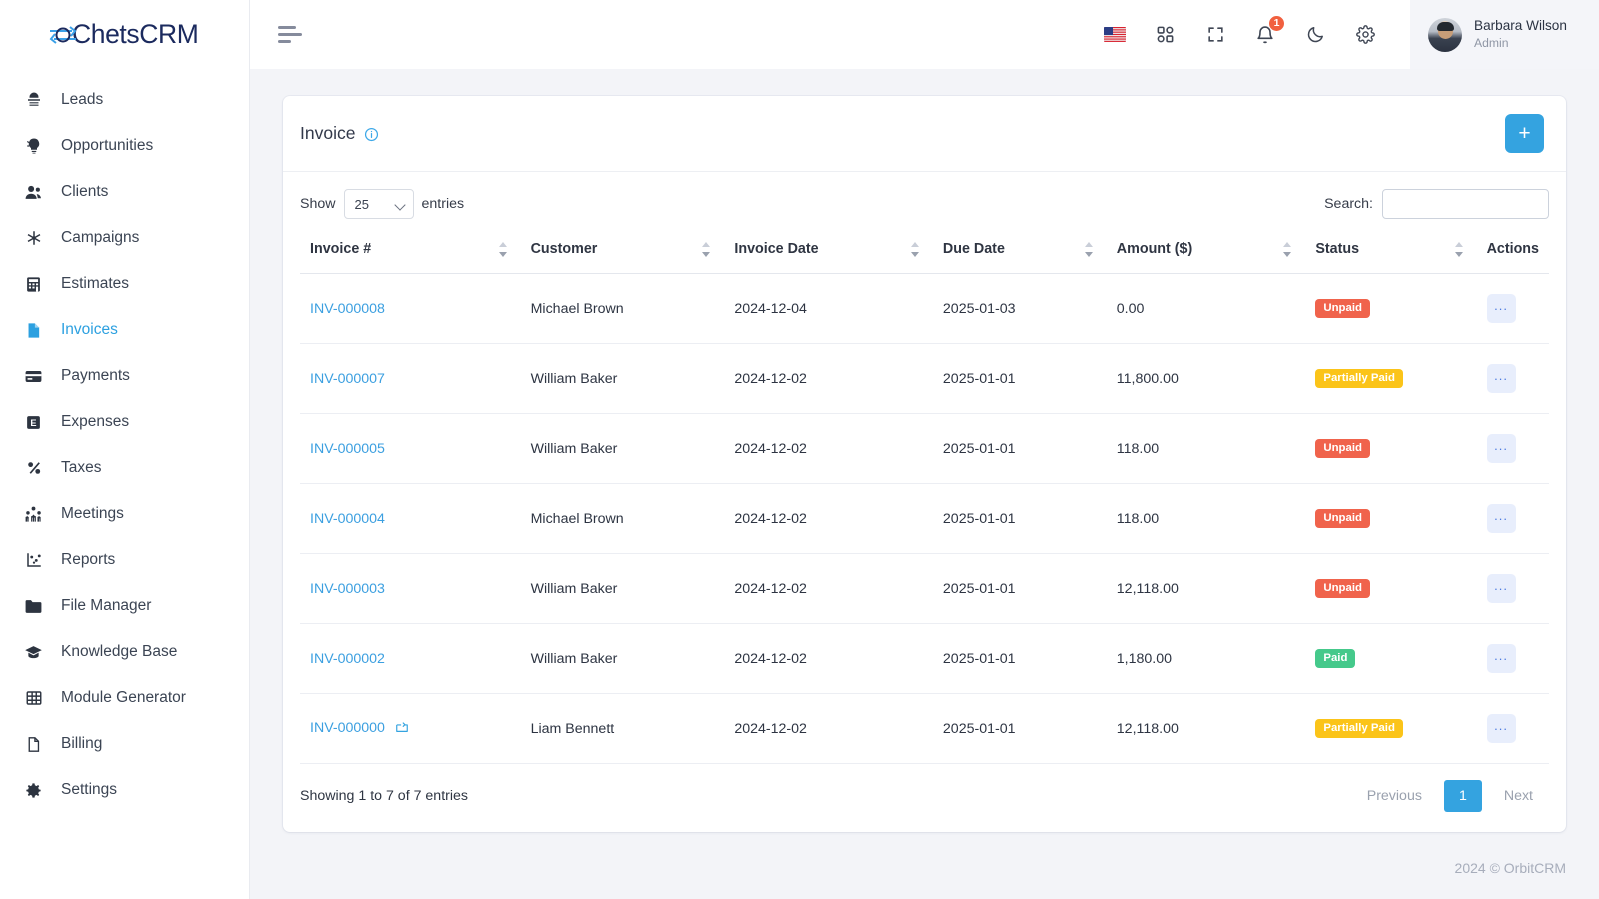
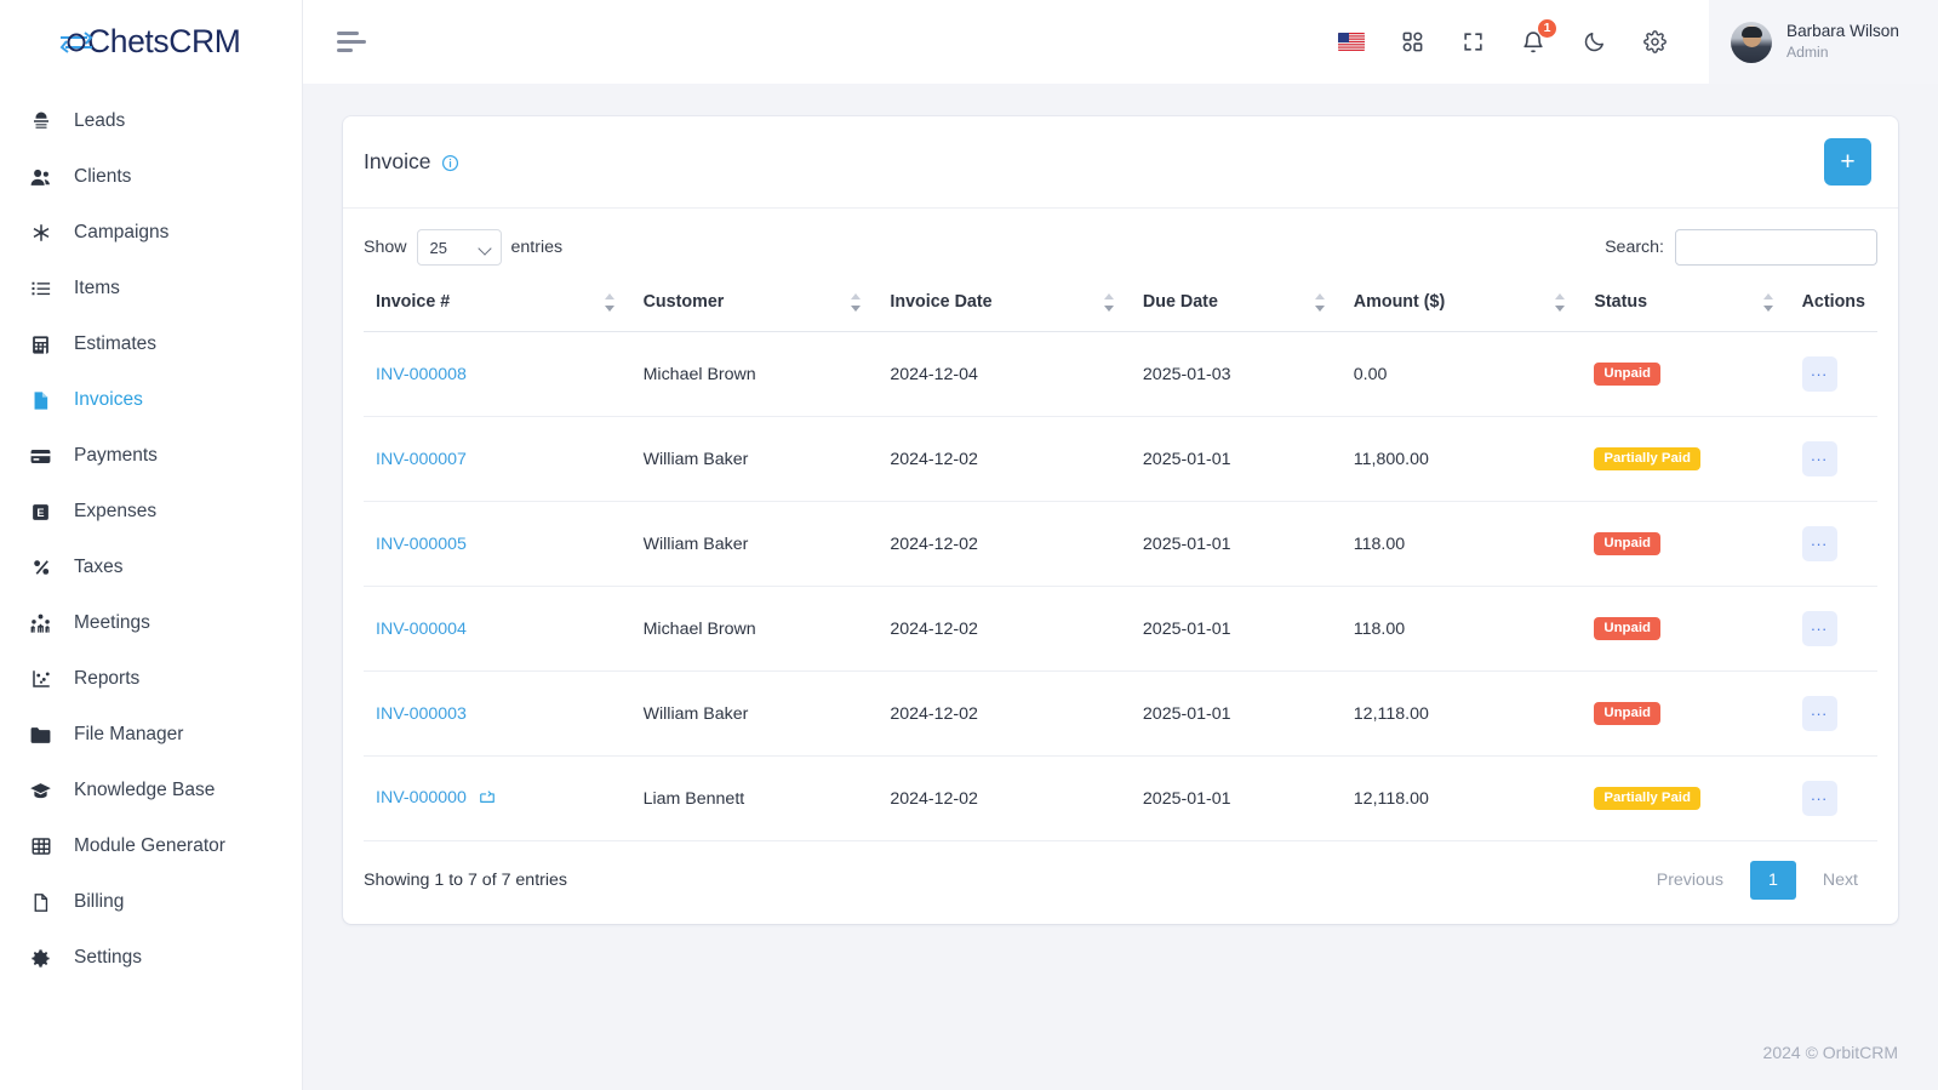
  ChetsCRM
  Leads
- Opportunities
  Clients
  Campaigns
+ Items
  Estimates
  Invoices
  Payments
  E
  Expenses
  Taxes
  Meetings
  Reports
  File Manager
  Knowledge Base
  Module Generator
  Billing
  Settings
  1
  Barbara Wilson
  Admin
  Invoice
  +
  Show
  25
  entries
  Search:
  Invoice #	Customer	Invoice Date	Due Date	Amount ($)	Status	Actions
  INV-000008	Michael Brown	2024-12-04	2025-01-03	0.00	Unpaid	...
  INV-000007	William Baker	2024-12-02	2025-01-01	11,800.00	Partially Paid	...
  INV-000005	William Baker	2024-12-02	2025-01-01	118.00	Unpaid	...
  INV-000004	Michael Brown	2024-12-02	2025-01-01	118.00	Unpaid	...
  INV-000003	William Baker	2024-12-02	2025-01-01	12,118.00	Unpaid	...
- INV-000002	William Baker	2024-12-02	2025-01-01	1,180.00	Paid	...
  INV-000000	Liam Bennett	2024-12-02	2025-01-01	12,118.00	Partially Paid	...
  Showing 1 to 7 of 7 entries
  Previous
  1
  Next
  2024 © OrbitCRM
